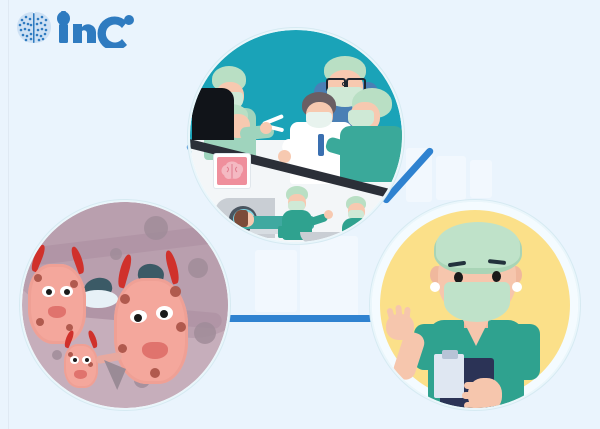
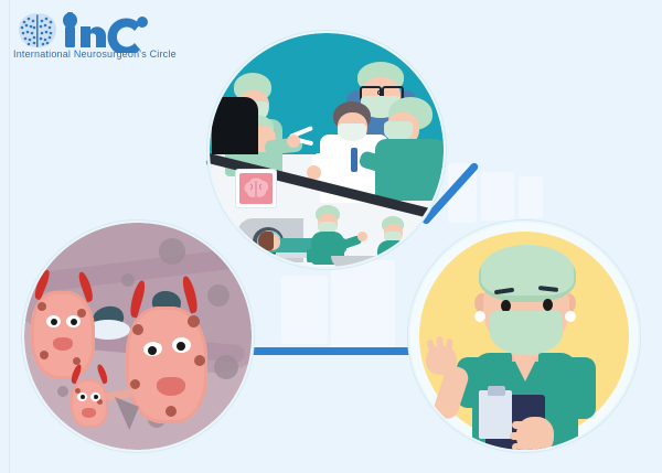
+ International Neurosurgeon's Circle
